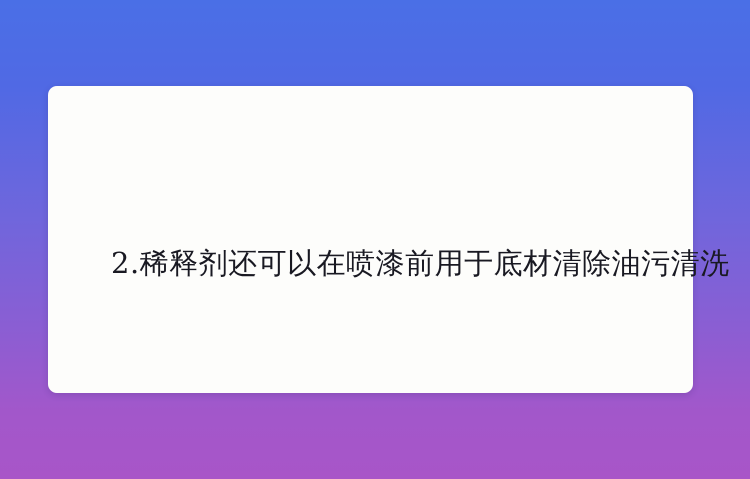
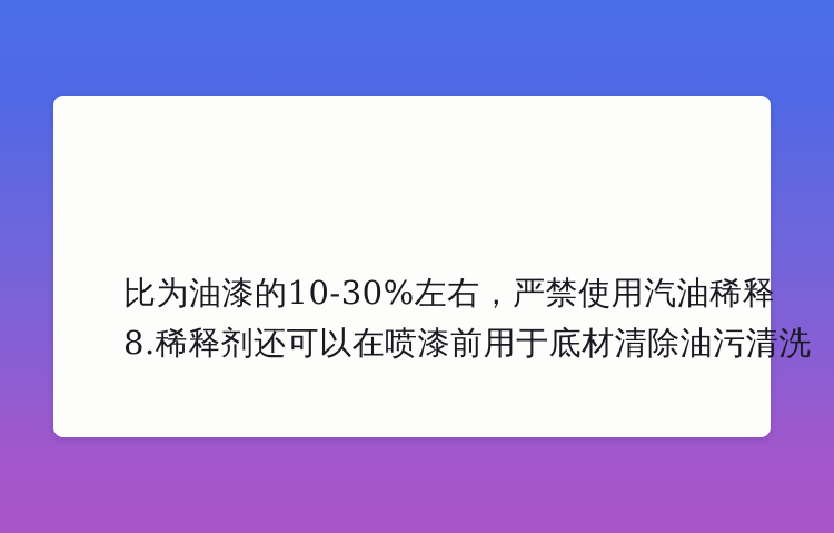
+ 比为油漆的10-30%左右，严禁使用汽油稀释
- 2.稀释剂还可以在喷漆前用于底材清除油污清洗
+ 8.稀释剂还可以在喷漆前用于底材清除油污清洗
